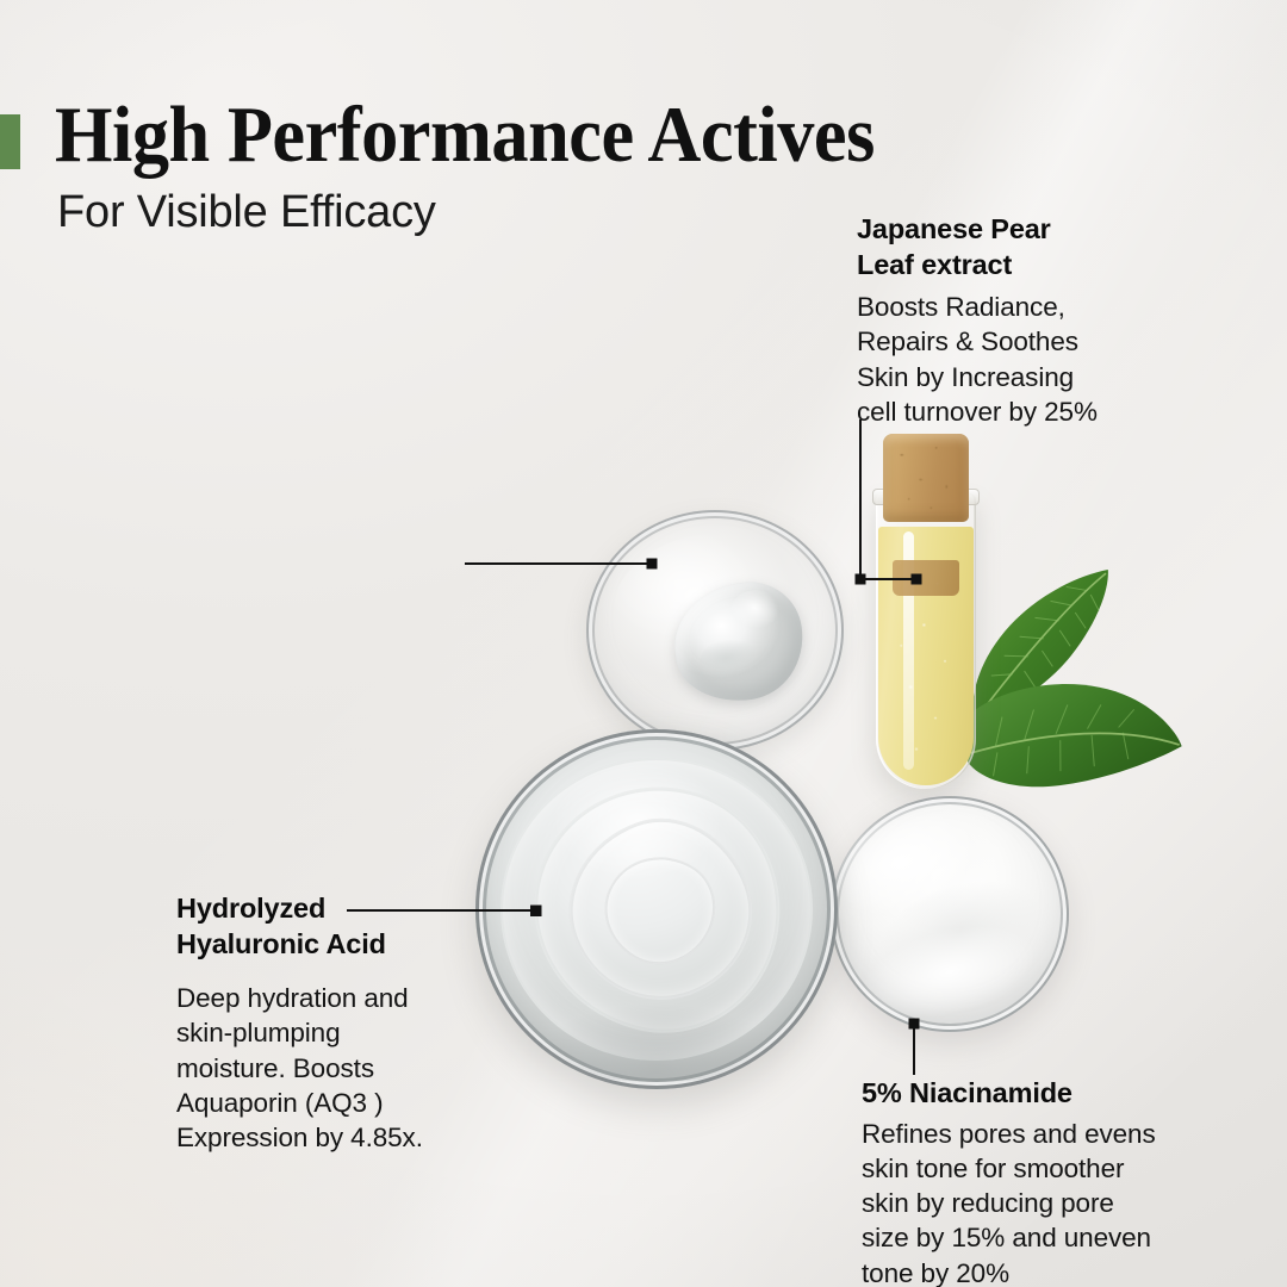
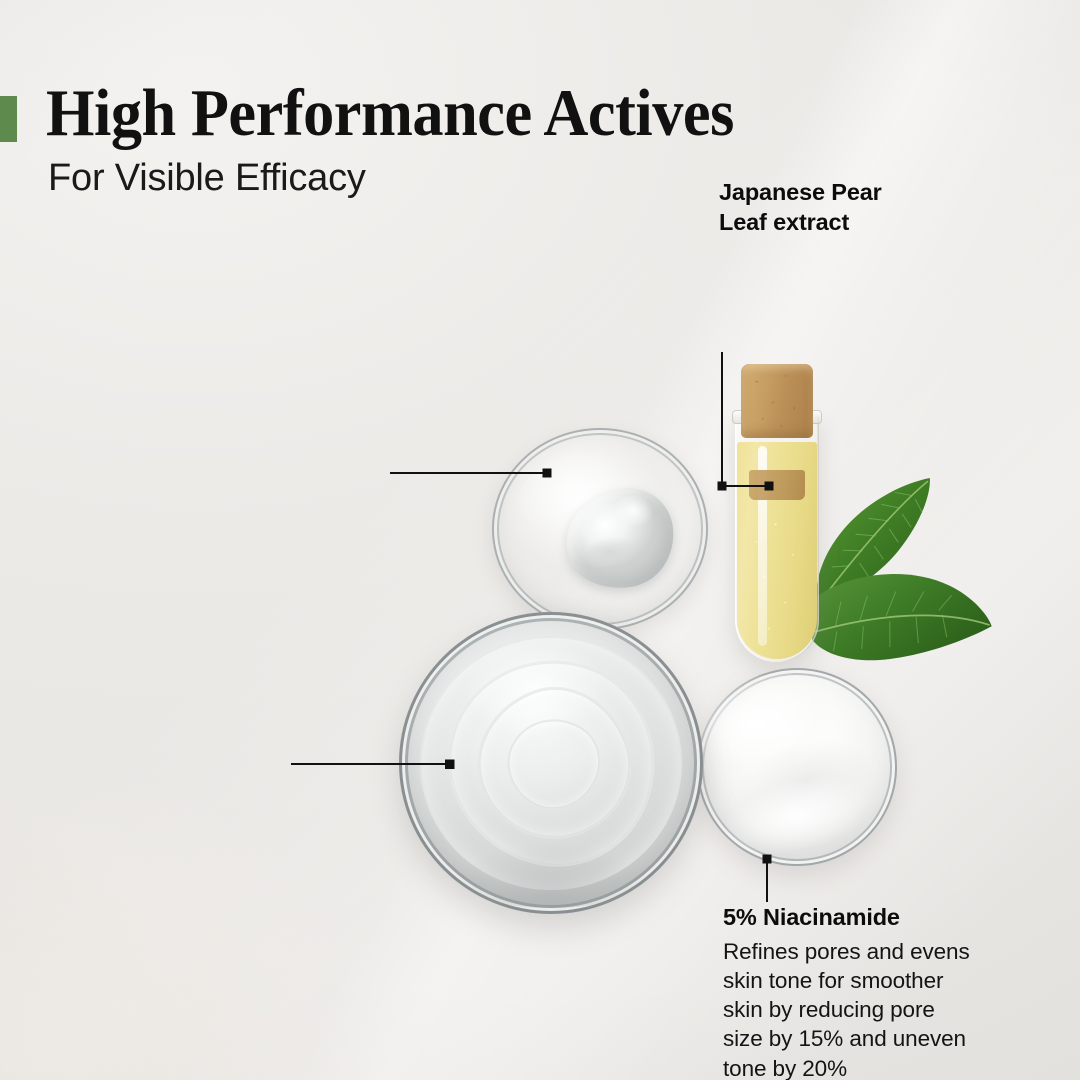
  High Performance Actives
  For Visible Efficacy
  Japanese Pear
  Leaf extract
- Boosts Radiance,
- Repairs & Soothes
- Skin by Increasing
- cell turnover by 25%
- Hydrolyzed
- Hyaluronic Acid
- Deep hydration and
- skin-plumping
- moisture. Boosts
- Aquaporin (AQ3 )
- Expression by 4.85x.
  5% Niacinamide
  Refines pores and evens
  skin tone for smoother
  skin by reducing pore
  size by 15% and uneven
  tone by 20%
